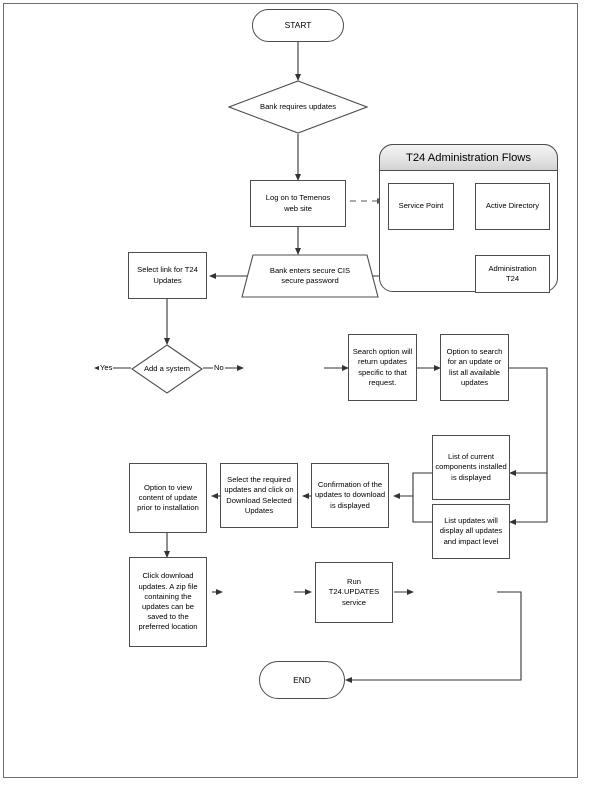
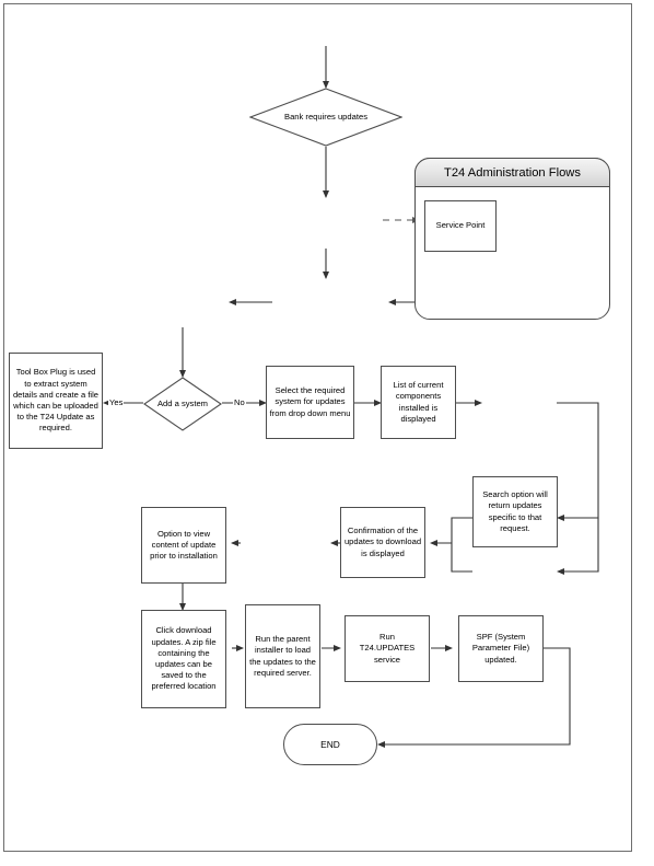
- START
  Bank requires updates
- Log on to Temenos
- web site
- Bank enters secure CIS
- secure password
- Select link for T24
- Updates
  Add a system
  Yes
  No
+ Tool Box Plug is used to extract system details and create a file which can be uploaded to the T24 Update as required.
+ Select the required system for updates from drop down menu
- Search option will return updates specific to that request.
+ List of current components installed is displayed
- Option to search for an update or list all available updates
- List of current components installed is displayed
+ Search option will return updates specific to that request.
- List updates will display all updates and impact level
  Confirmation of the updates to download is displayed
- Select the required updates and click on Download Selected Updates
  Option to view content of update prior to installation
  Click download updates. A zip file containing the updates can be saved to the preferred location
+ Run the parent installer to load the updates to the required server.
  Run
  T24.UPDATES
  service
+ SPF (System
+ Parameter File)
+ updated.
  END
  T24 Administration Flows
  Service Point
- Active Directory
- Administration
- T24
